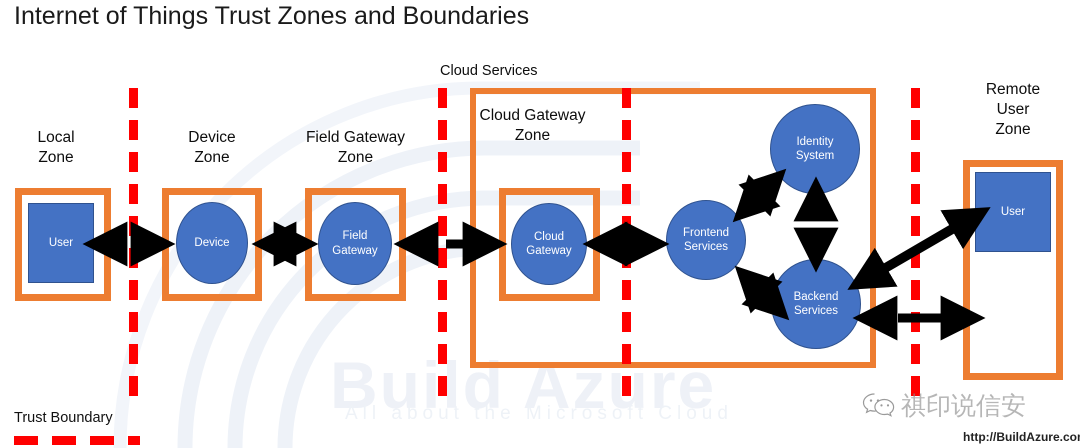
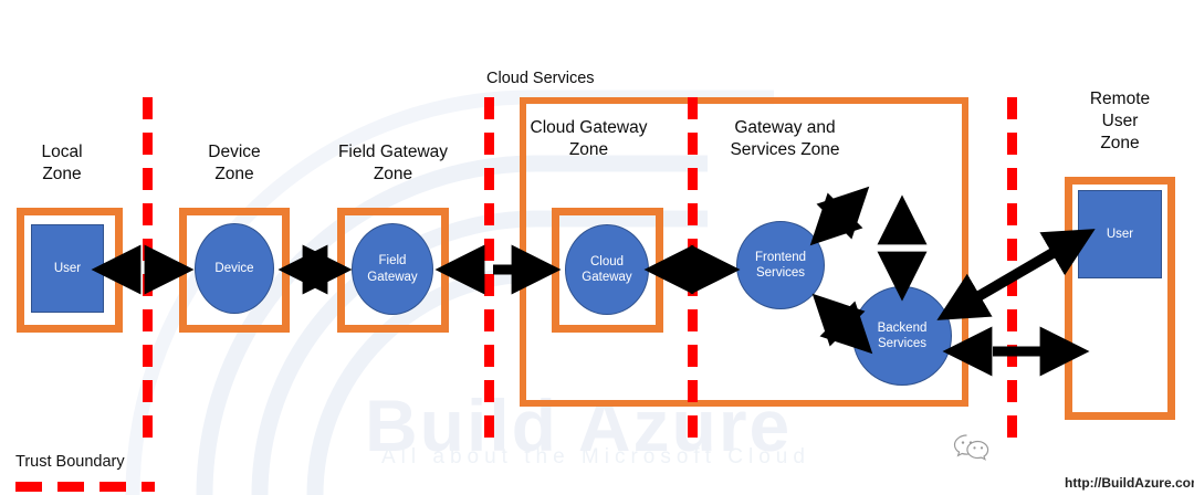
  Build Azre
- Internet of Things Trust Zones and Boundaries
  Local
  Zone
  Device
  Zone
  Field Gateway
  Zone
  Cloud Services
  Cloud Gateway
  Zone
+ Gateway and
+ Services Zone
  Remote
  User
  Zone
  User
  Device
  Field
  Gateway
  Cloud
  Gateway
  Frontend
  Services
- Identity
- System
  Backend
  Services
  User
  Trust Boundary
- 祺印说信安
  http://BuildAzure.co
